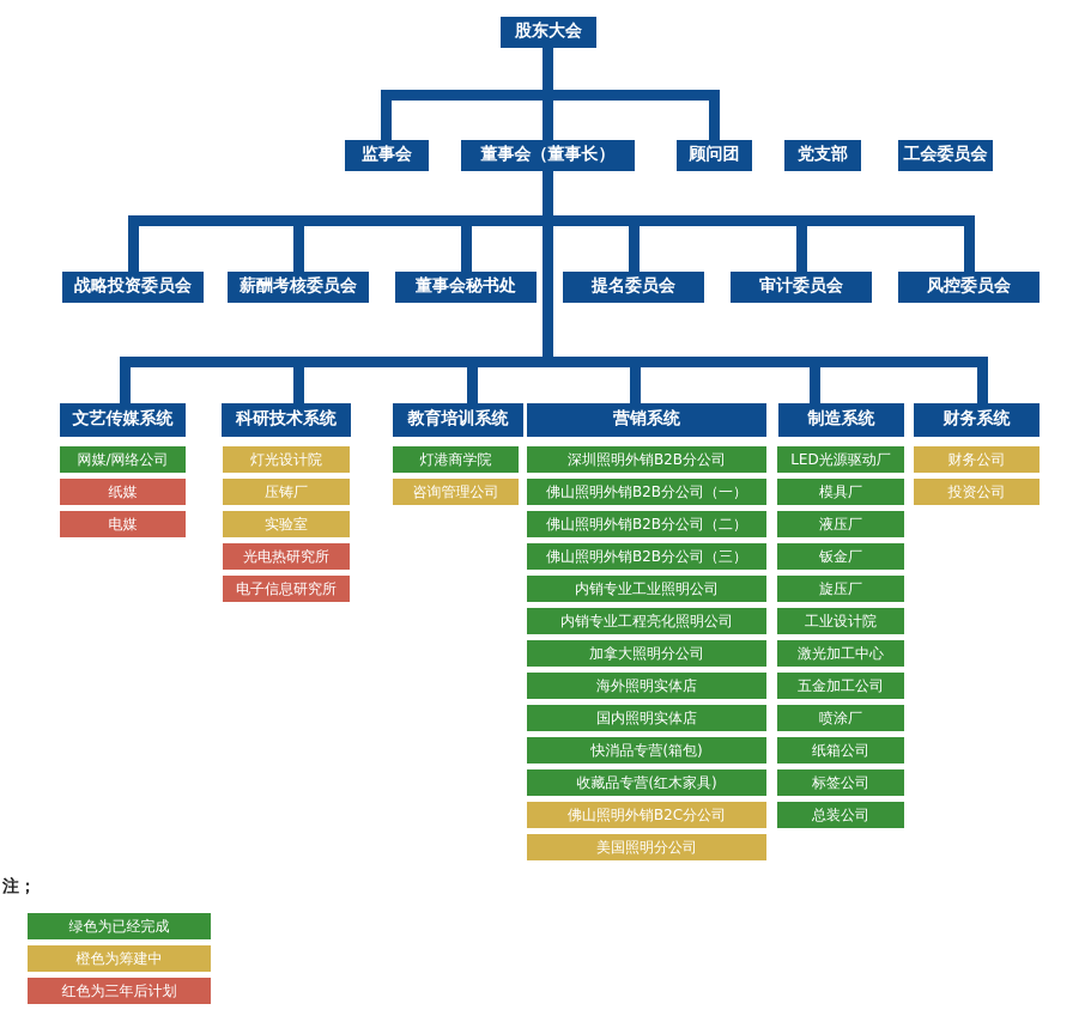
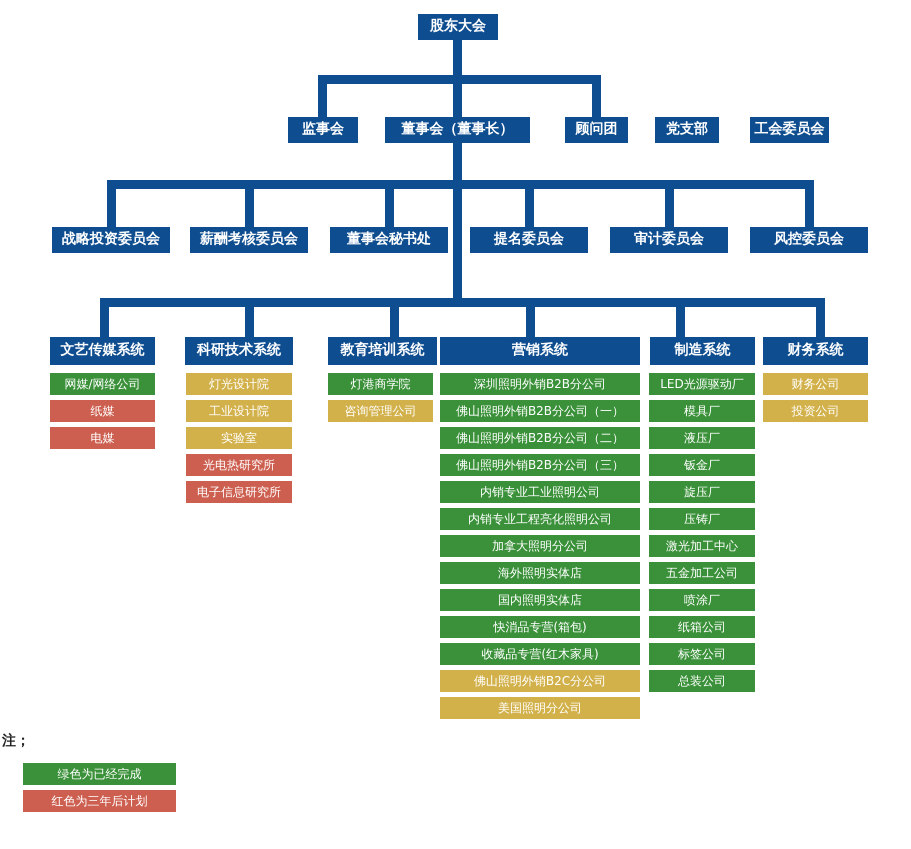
  股东大会
  监事会
  董事会（董事长）
  顾问团
  党支部
  工会委员会
  战略投资委员会
  薪酬考核委员会
  董事会秘书处
  提名委员会
  审计委员会
  风控委员会
  文艺传媒系统
  科研技术系统
  教育培训系统
  营销系统
  制造系统
  财务系统
  网媒/网络公司
  纸媒
  电媒
  灯光设计院
- 压铸厂
+ 工业设计院
  实验室
  光电热研究所
  电子信息研究所
  灯港商学院
  咨询管理公司
  深圳照明外销B2B分公司
  佛山照明外销B2B分公司（一）
  佛山照明外销B2B分公司（二）
  佛山照明外销B2B分公司（三）
  内销专业工业照明公司
  内销专业工程亮化照明公司
  加拿大照明分公司
  海外照明实体店
  国内照明实体店
  快消品专营(箱包)
  收藏品专营(红木家具)
  佛山照明外销B2C分公司
  美国照明分公司
  LED光源驱动厂
  模具厂
  液压厂
  钣金厂
  旋压厂
- 工业设计院
+ 压铸厂
  激光加工中心
  五金加工公司
  喷涂厂
  纸箱公司
  标签公司
  总装公司
  财务公司
  投资公司
  注；
  绿色为已经完成
- 橙色为筹建中
  红色为三年后计划
